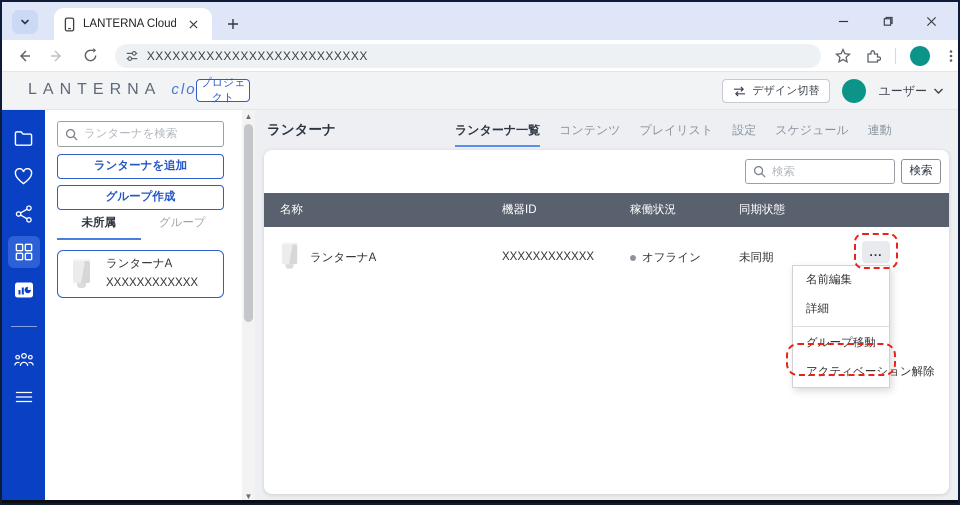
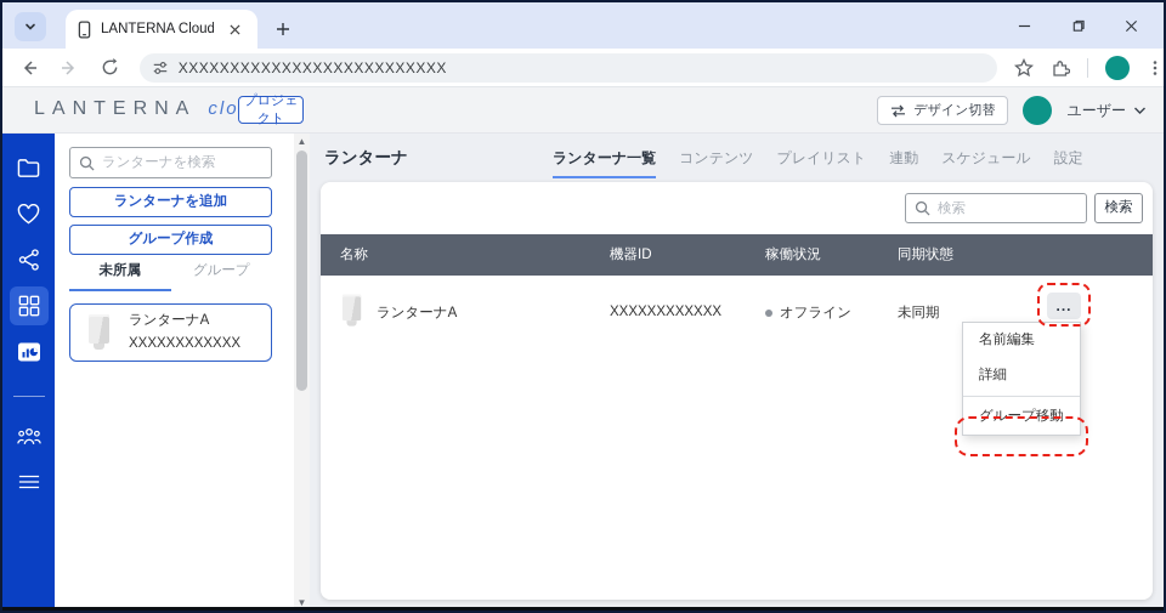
  LANTERNA Cloud
  XXXXXXXXXXXXXXXXXXXXXXXXXX
  LANTERNA
  プロジェクト
  デザイン切替
  ユーザー
  ランターナを検索
  ランターナを追加
  グループ作成
  未所属
  グループ
  ランターナA
  XXXXXXXXXXXX
  ▲
  ▼
  ランターナ
  ランターナ一覧
  コンテンツ
  プレイリスト
- 設定
+ 連動
  スケジュール
- 連動
+ 設定
  検索
  検索
  名称
  機器ID
  稼働状況
  同期状態
  ランターナA
  XXXXXXXXXXXX
  オフライン
  未同期
  ...
  名前編集
  詳細
  グループ移動
- アクティベーション解除
